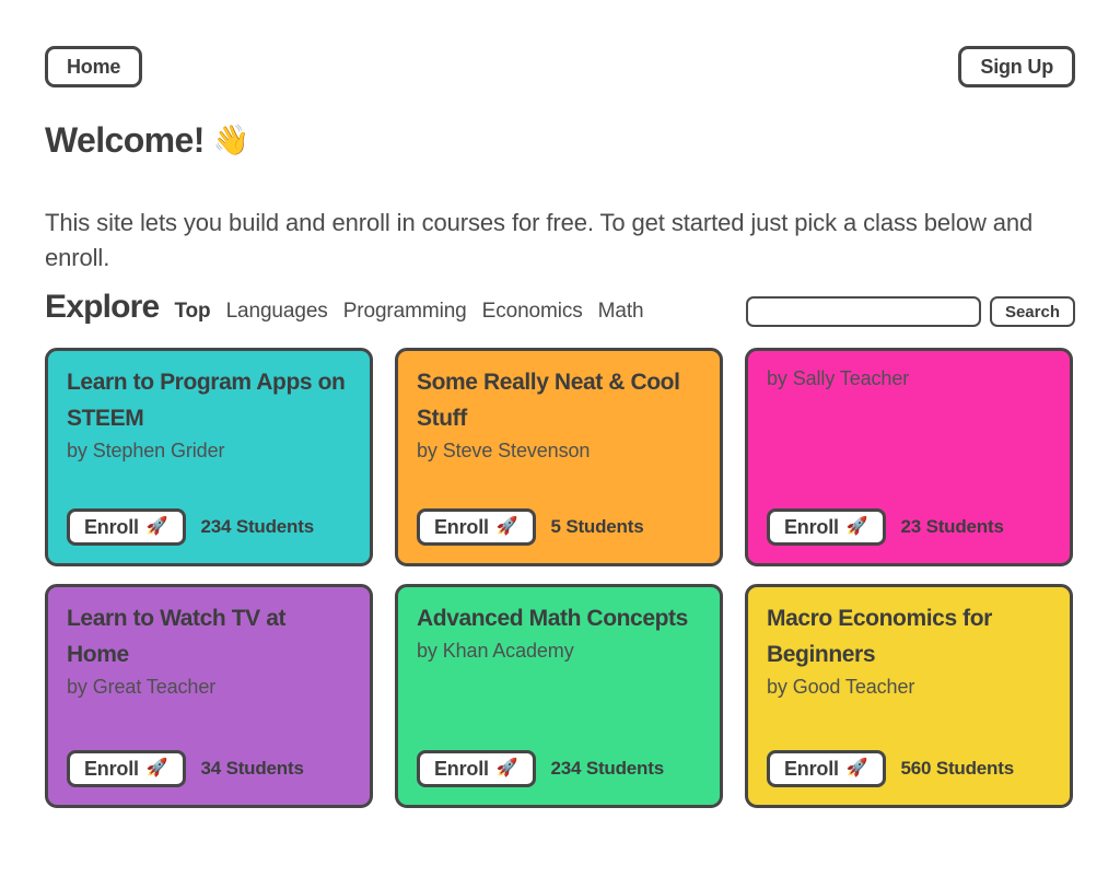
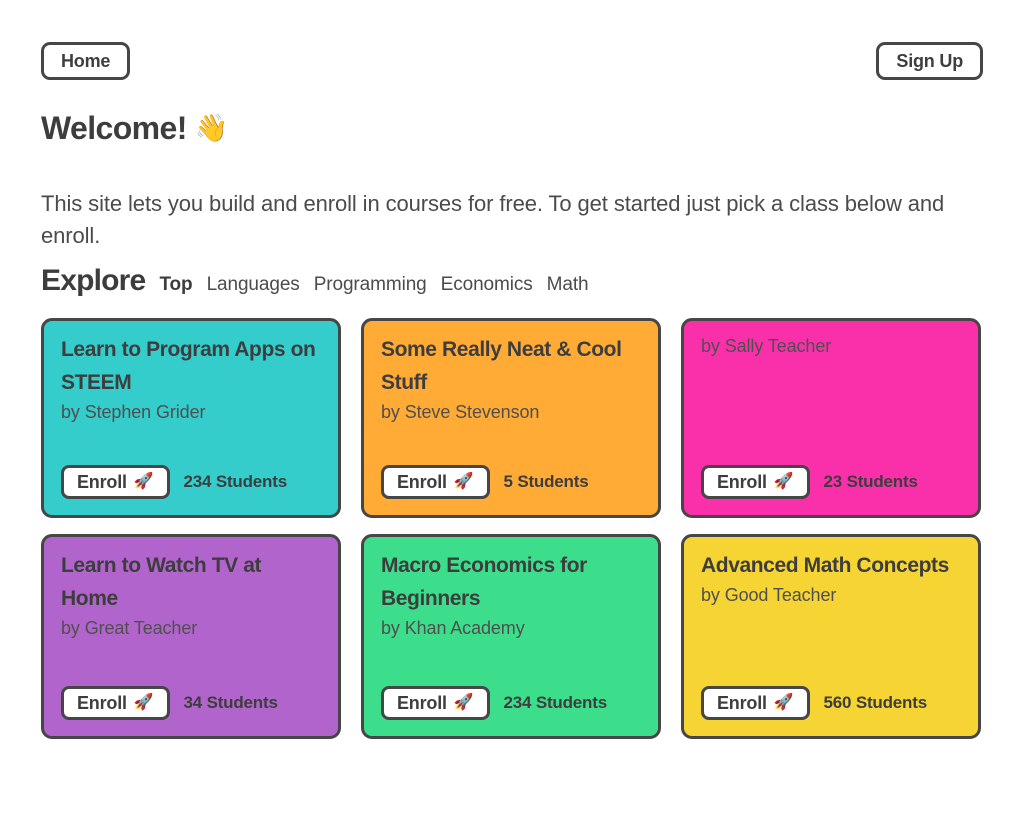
  Home
  Sign Up
  Welcome!
  👋
  This site lets you build and enroll in courses for free. To get started just pick a class below and enroll.
  Explore
  Top
  Languages
  Programming
  Economics
  Math
- Search
  Learn to Program Apps on STEEM
  by Stephen Grider
  Enroll
  🚀
  234 Students
  Some Really Neat & Cool Stuff
  by Steve Stevenson
  Enroll
  🚀
  5 Students
  by Sally Teacher
  Enroll
  🚀
  23 Students
  Learn to Watch TV at Home
  by Great Teacher
  Enroll
  🚀
  34 Students
- Advanced Math Concepts
+ Macro Economics for Beginners
  by Khan Academy
  Enroll
  🚀
  234 Students
- Macro Economics for Beginners
+ Advanced Math Concepts
  by Good Teacher
  Enroll
  🚀
  560 Students
